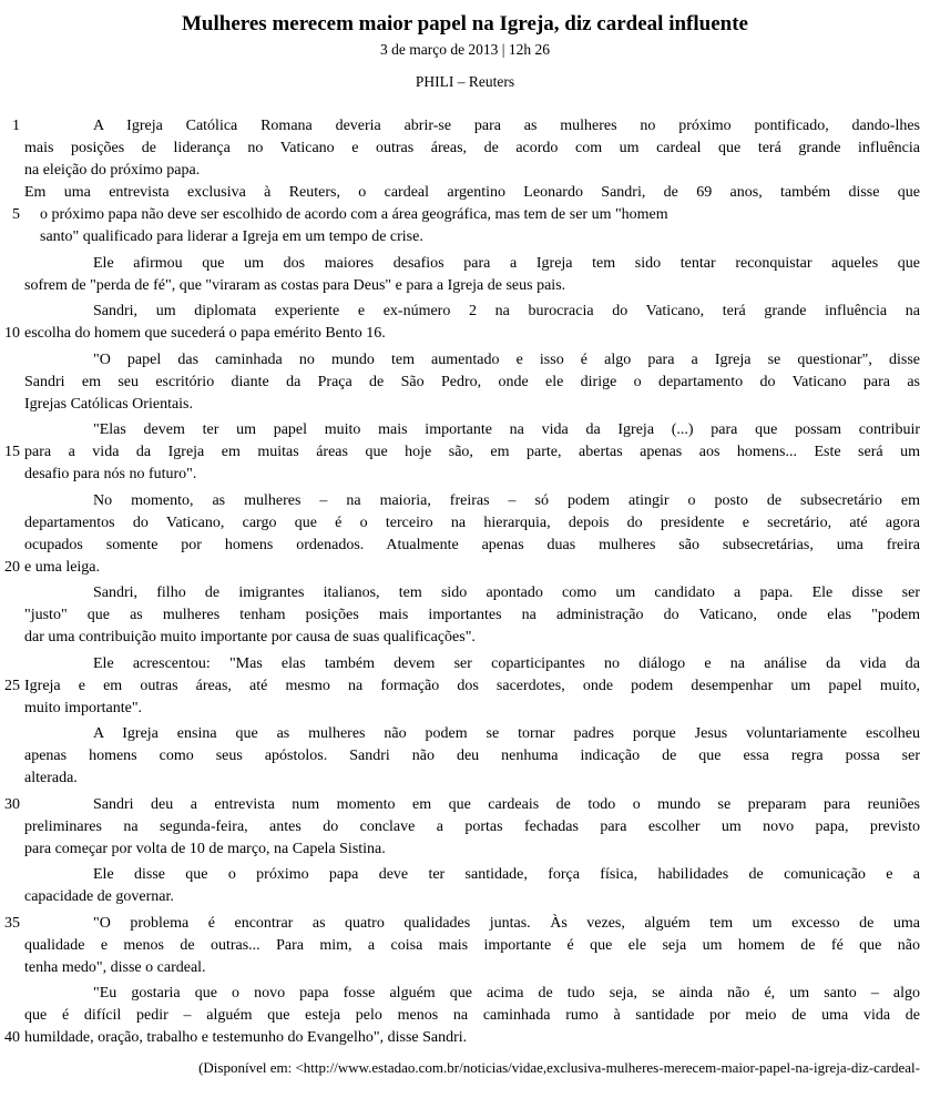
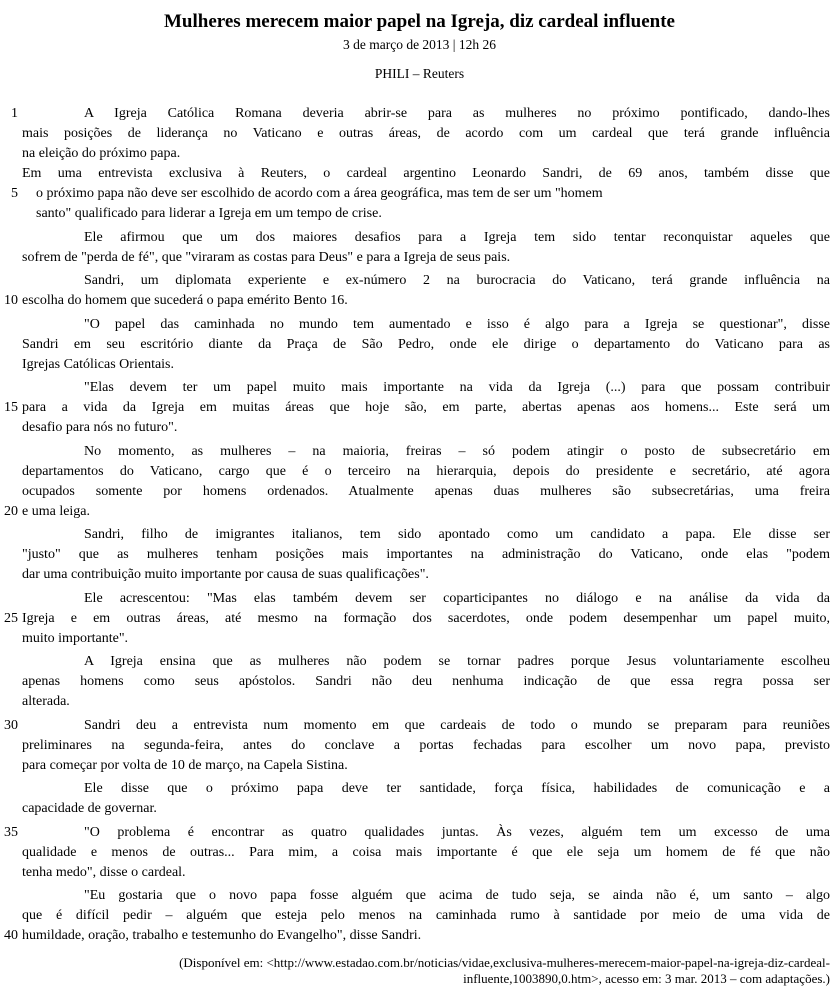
  Mulheres merecem maior papel na Igreja, diz cardeal influente
  3 de março de 2013 | 12h 26
  PHILI – Reuters
  1
  A Igreja Católica Romana deveria abrir-se para as mulheres no próximo pontificado, dando-lhes
  mais posições de liderança no Vaticano e outras áreas, de acordo com um cardeal que terá grande influência
  na eleição do próximo papa.
  Em uma entrevista exclusiva à Reuters, o cardeal argentino Leonardo Sandri, de 69 anos, também disse que
  5
  o próximo papa não deve ser escolhido de acordo com a área geográfica, mas tem de ser um "homem
  santo" qualificado para liderar a Igreja em um tempo de crise.
  Ele afirmou que um dos maiores desafios para a Igreja tem sido tentar reconquistar aqueles que
  sofrem de "perda de fé", que "viraram as costas para Deus" e para a Igreja de seus pais.
  Sandri, um diplomata experiente e ex-número 2 na burocracia do Vaticano, terá grande influência na
  10
  escolha do homem que sucederá o papa emérito Bento 16.
  "O papel das caminhada no mundo tem aumentado e isso é algo para a Igreja se questionar", disse
  Sandri em seu escritório diante da Praça de São Pedro, onde ele dirige o departamento do Vaticano para as
  Igrejas Católicas Orientais.
  "Elas devem ter um papel muito mais importante na vida da Igreja (...) para que possam contribuir
  15
  para a vida da Igreja em muitas áreas que hoje são, em parte, abertas apenas aos homens... Este será um
  desafio para nós no futuro".
  No momento, as mulheres – na maioria, freiras – só podem atingir o posto de subsecretário em
  departamentos do Vaticano, cargo que é o terceiro na hierarquia, depois do presidente e secretário, até agora
  ocupados somente por homens ordenados. Atualmente apenas duas mulheres são subsecretárias, uma freira
  20
  e uma leiga.
  Sandri, filho de imigrantes italianos, tem sido apontado como um candidato a papa. Ele disse ser
  "justo" que as mulheres tenham posições mais importantes na administração do Vaticano, onde elas "podem
  dar uma contribuição muito importante por causa de suas qualificações".
  Ele acrescentou: "Mas elas também devem ser coparticipantes no diálogo e na análise da vida da
  25
  Igreja e em outras áreas, até mesmo na formação dos sacerdotes, onde podem desempenhar um papel muito,
  muito importante".
  A Igreja ensina que as mulheres não podem se tornar padres porque Jesus voluntariamente escolheu
  apenas homens como seus apóstolos. Sandri não deu nenhuma indicação de que essa regra possa ser
  alterada.
  30
  Sandri deu a entrevista num momento em que cardeais de todo o mundo se preparam para reuniões
  preliminares na segunda-feira, antes do conclave a portas fechadas para escolher um novo papa, previsto
  para começar por volta de 10 de março, na Capela Sistina.
  Ele disse que o próximo papa deve ter santidade, força física, habilidades de comunicação e a
  capacidade de governar.
  35
  "O problema é encontrar as quatro qualidades juntas. Às vezes, alguém tem um excesso de uma
  qualidade e menos de outras... Para mim, a coisa mais importante é que ele seja um homem de fé que não
  tenha medo", disse o cardeal.
  "Eu gostaria que o novo papa fosse alguém que acima de tudo seja, se ainda não é, um santo – algo
  que é difícil pedir – alguém que esteja pelo menos na caminhada rumo à santidade por meio de uma vida de
  40
  humildade, oração, trabalho e testemunho do Evangelho", disse Sandri.
  (Disponível em: <http://www.estadao.com.br/noticias/vidae,exclusiva-mulheres-merecem-maior-papel-na-igreja-diz-cardeal-
+ influente,1003890,0.htm>, acesso em: 3 mar. 2013 – com adaptações.)
